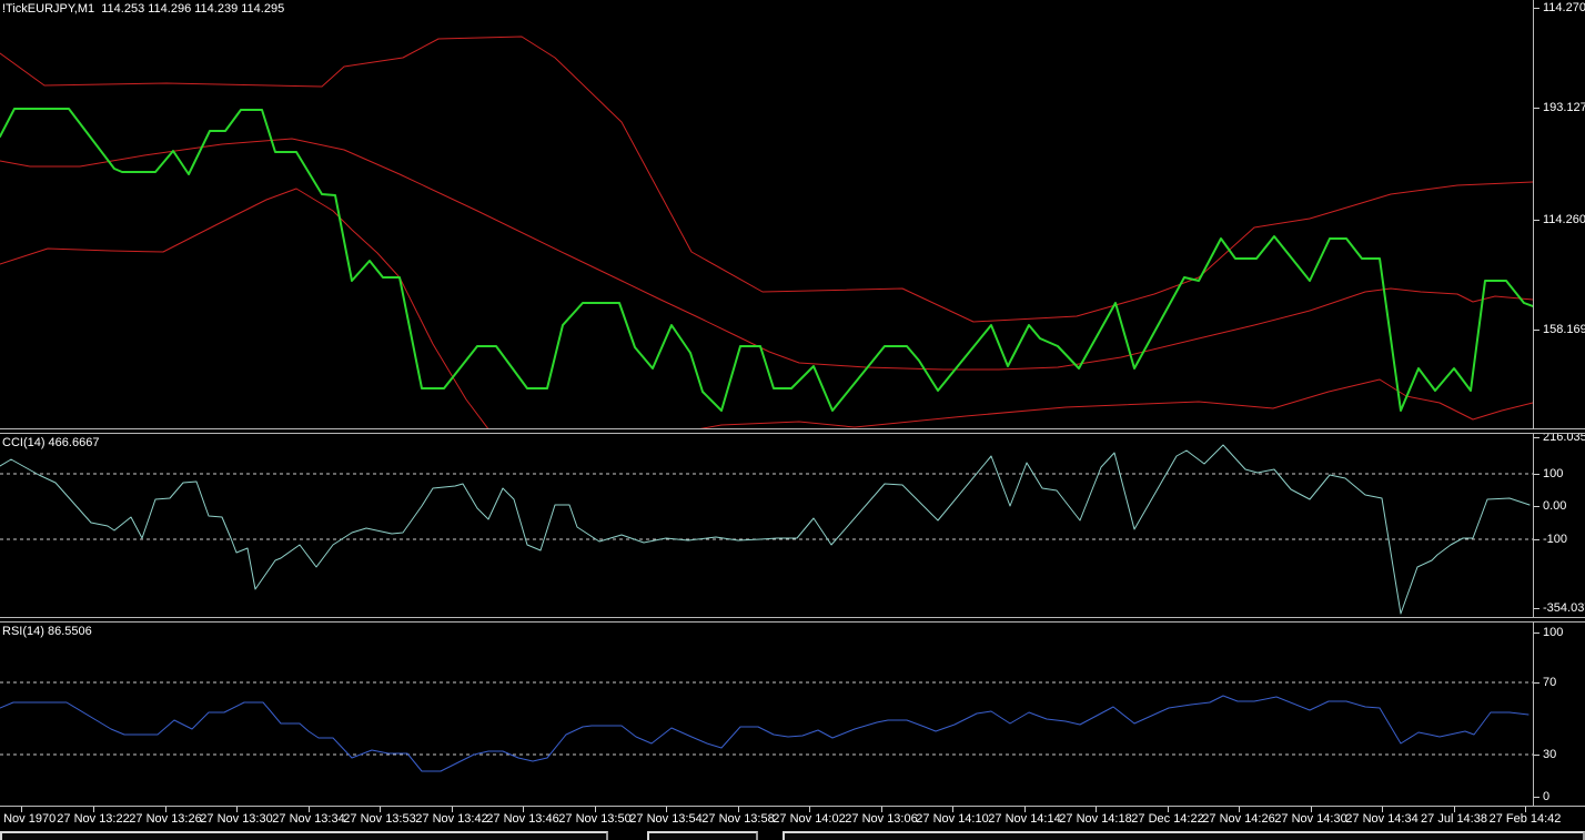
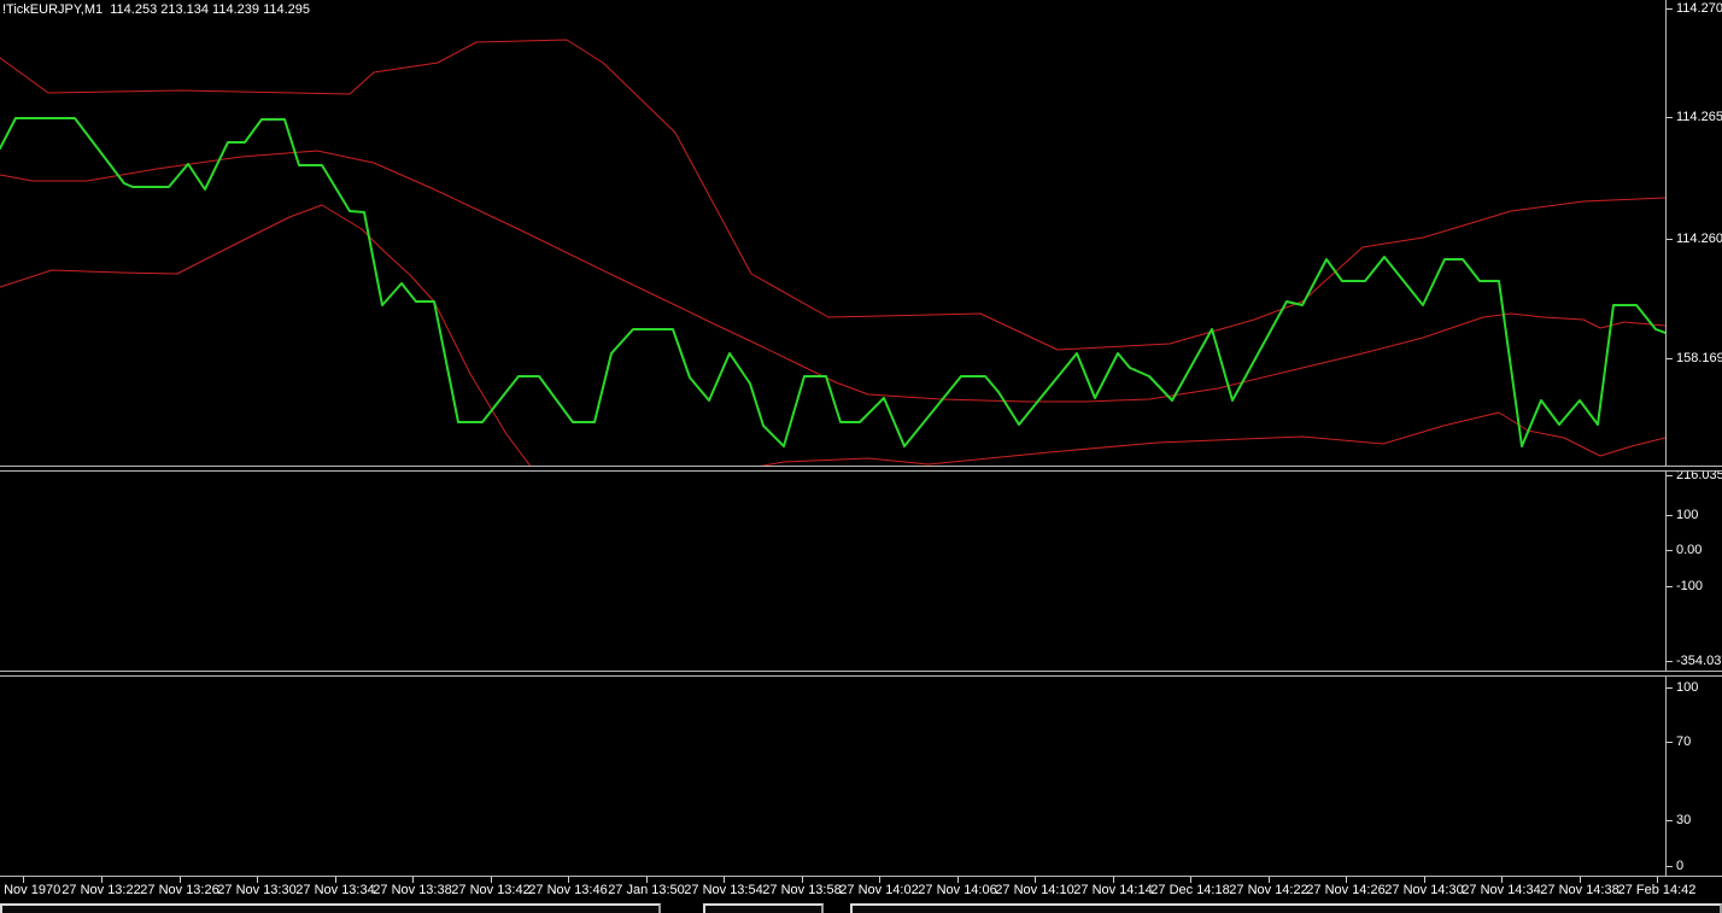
- !TickEURJPY,M1 114.253 114.296 114.239 114.295
+ !TickEURJPY,M1 114.253 213.134 114.239 114.295
- CCI(14) 466.6667
- RSI(14) 86.5506
  114.270
- 193.127
+ 114.265
  114.260
  158.169
  216.035
  100
  0.00
  -100
  -354.03
  100
  70
  30
  0
  Nov 1970
  27 Nov 13:22
  27 Nov 13:26
  27 Nov 13:30
  27 Nov 13:34
- 27 Nov 13:53
+ 27 Nov 13:38
  27 Nov 13:42
  27 Nov 13:46
- 27 Nov 13:50
+ 27 Jan 13:50
  27 Nov 13:54
  27 Nov 13:58
  27 Nov 14:02
- 27 Nov 13:06
+ 27 Nov 14:06
  27 Nov 14:10
  27 Nov 14:14
- 27 Nov 14:18
+ 27 Dec 14:18
- 27 Dec 14:22
+ 27 Nov 14:22
  27 Nov 14:26
  27 Nov 14:30
  27 Nov 14:34
- 27 Jul 14:38
+ 27 Nov 14:38
  27 Feb 14:42
